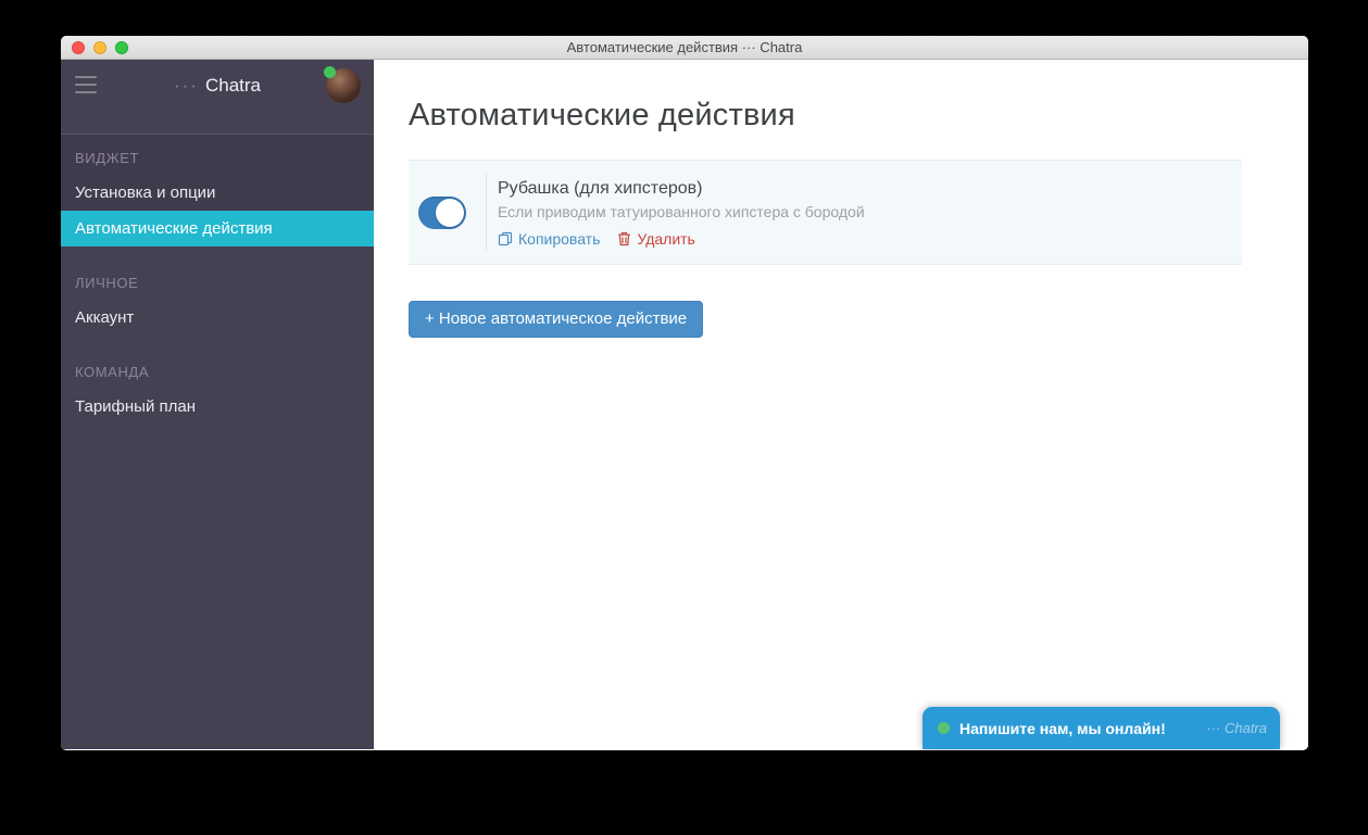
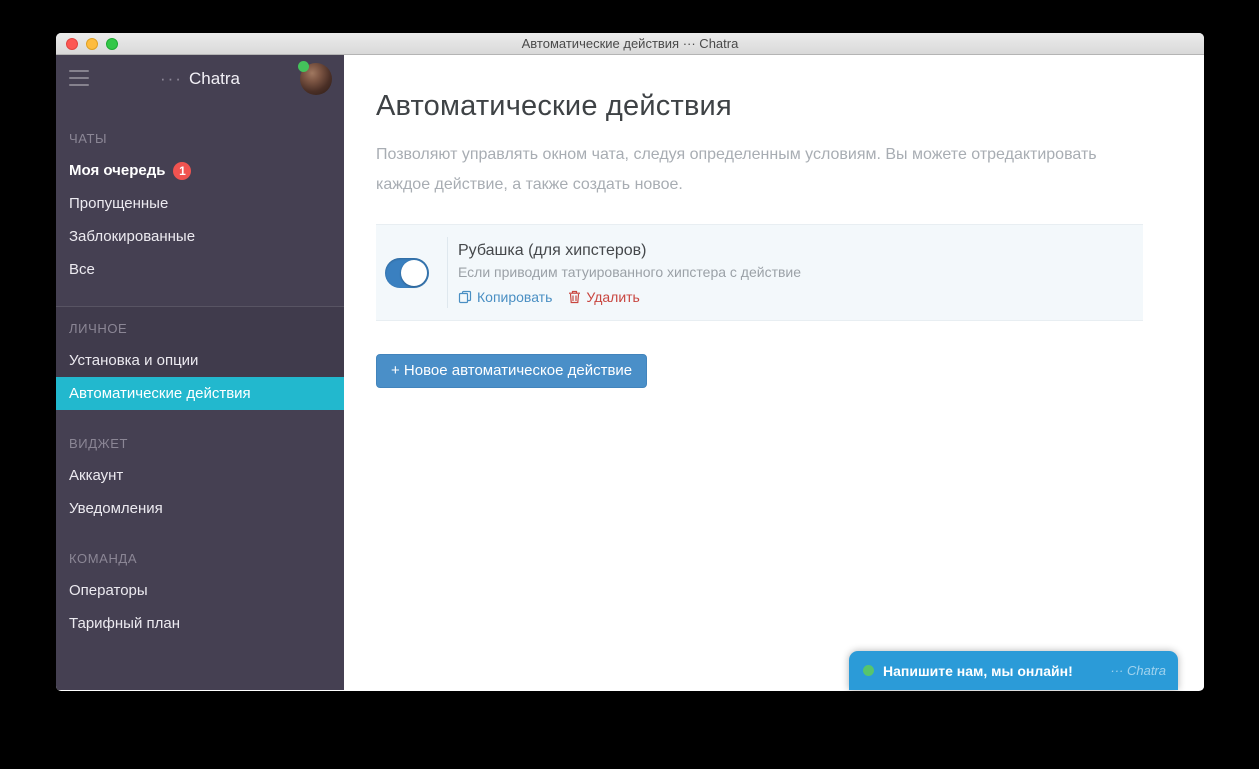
  Автоматические действия ··· Chatra
  ··· Chatra
+ ЧАТЫ
+ Моя очередь
+ 1
+ Пропущенные
+ Заблокированные
+ Все
- ВИДЖЕТ
+ ЛИЧНОЕ
  Установка и опции
  Автоматические действия
- ЛИЧНОЕ
+ ВИДЖЕТ
  Аккаунт
+ Уведомления
  КОМАНДА
+ Операторы
  Тарифный план
  Автоматические действия
+ Позволяют управлять окном чата, следуя определенным условиям. Вы можете отредактировать каждое действие, а также создать новое.
  Рубашка (для хипстеров)
- Если приводим татуированного хипстера с бородой
+ Если приводим татуированного хипстера с действие
  Копировать
  Удалить
  + Новое автоматическое действие
  Напишите нам, мы онлайн!
  ··· Chatra
